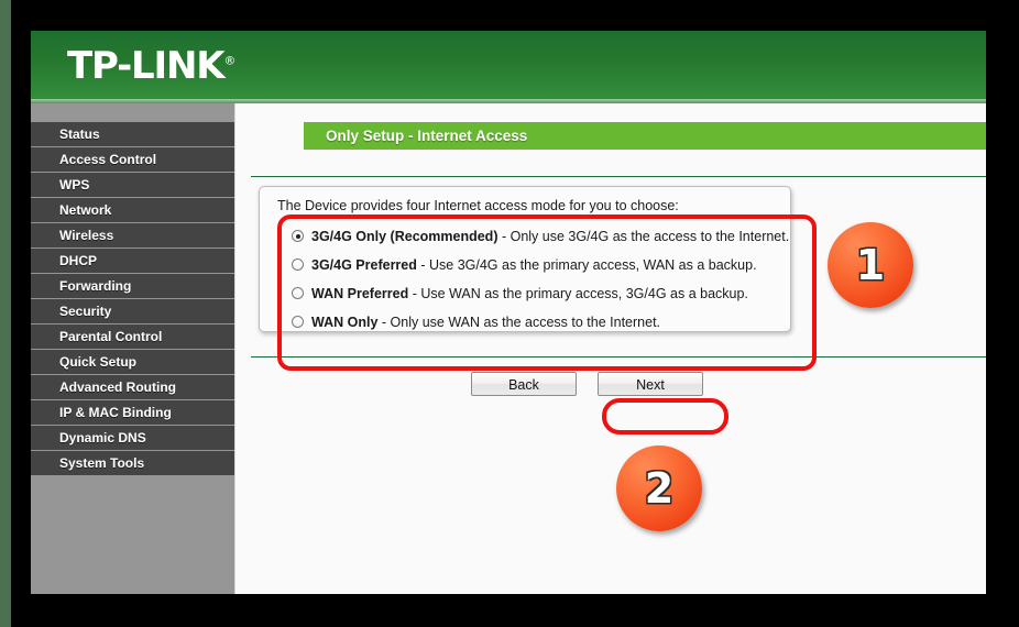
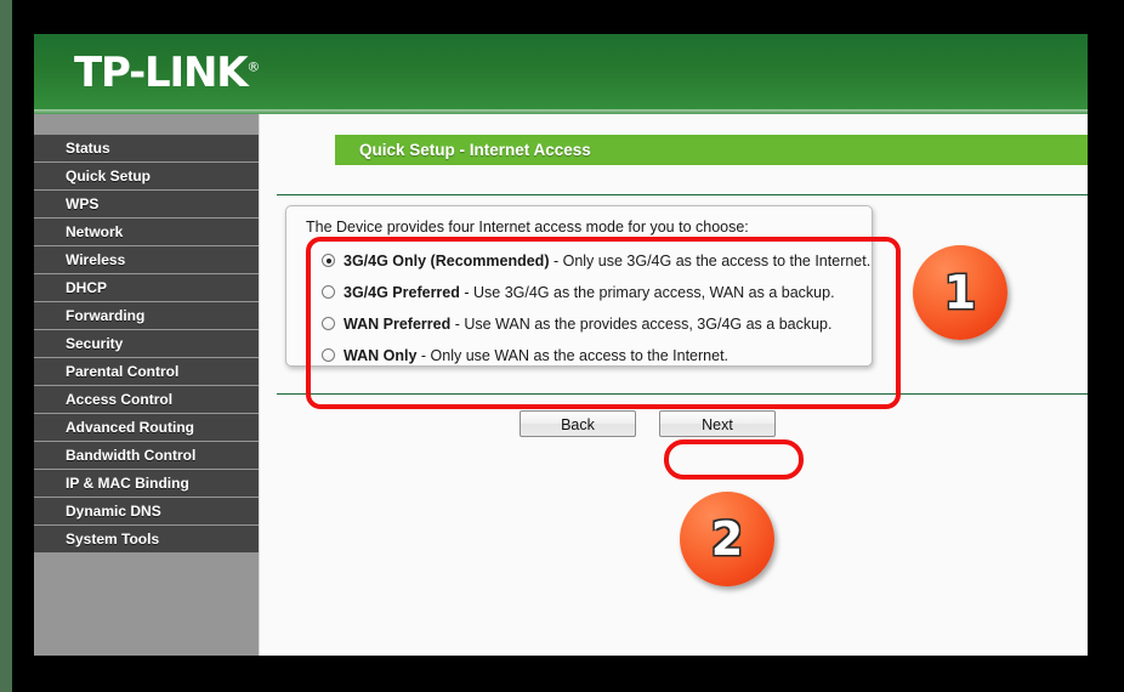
  TP-LINK®
  Status
- Access Control
+ Quick Setup
  WPS
  Network
  Wireless
  DHCP
  Forwarding
  Security
  Parental Control
- Quick Setup
+ Access Control
  Advanced Routing
+ Bandwidth Control
  IP & MAC Binding
  Dynamic DNS
  System Tools
- Only Setup - Internet Access
+ Quick Setup - Internet Access
  The Device provides four Internet access mode for you to choose:
  3G/4G Only (Recommended) - Only use 3G/4G as the access to the Internet.
  3G/4G Preferred - Use 3G/4G as the primary access, WAN as a backup.
- WAN Preferred - Use WAN as the primary access, 3G/4G as a backup.
+ WAN Preferred - Use WAN as the provides access, 3G/4G as a backup.
  WAN Only - Only use WAN as the access to the Internet.
  Back
  Next
  1
  2
